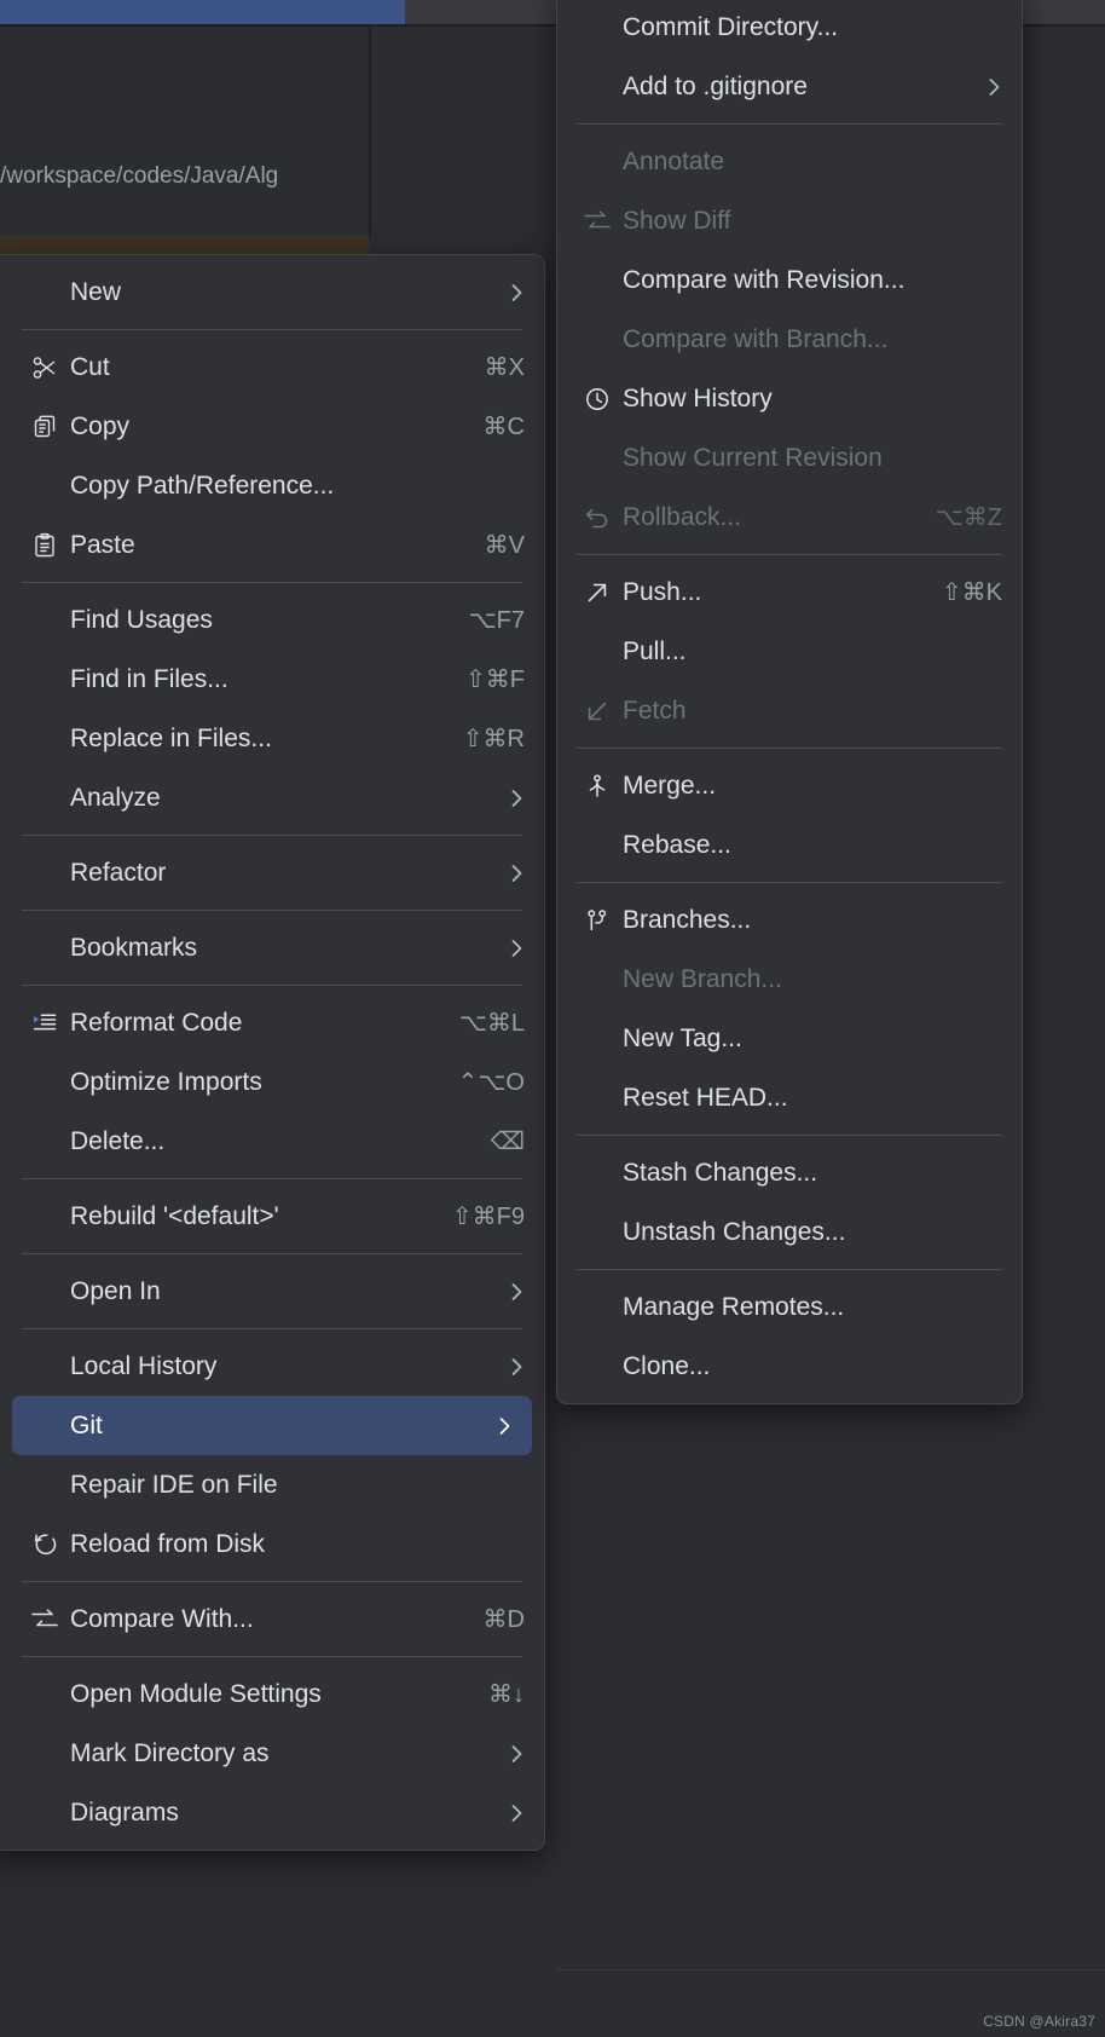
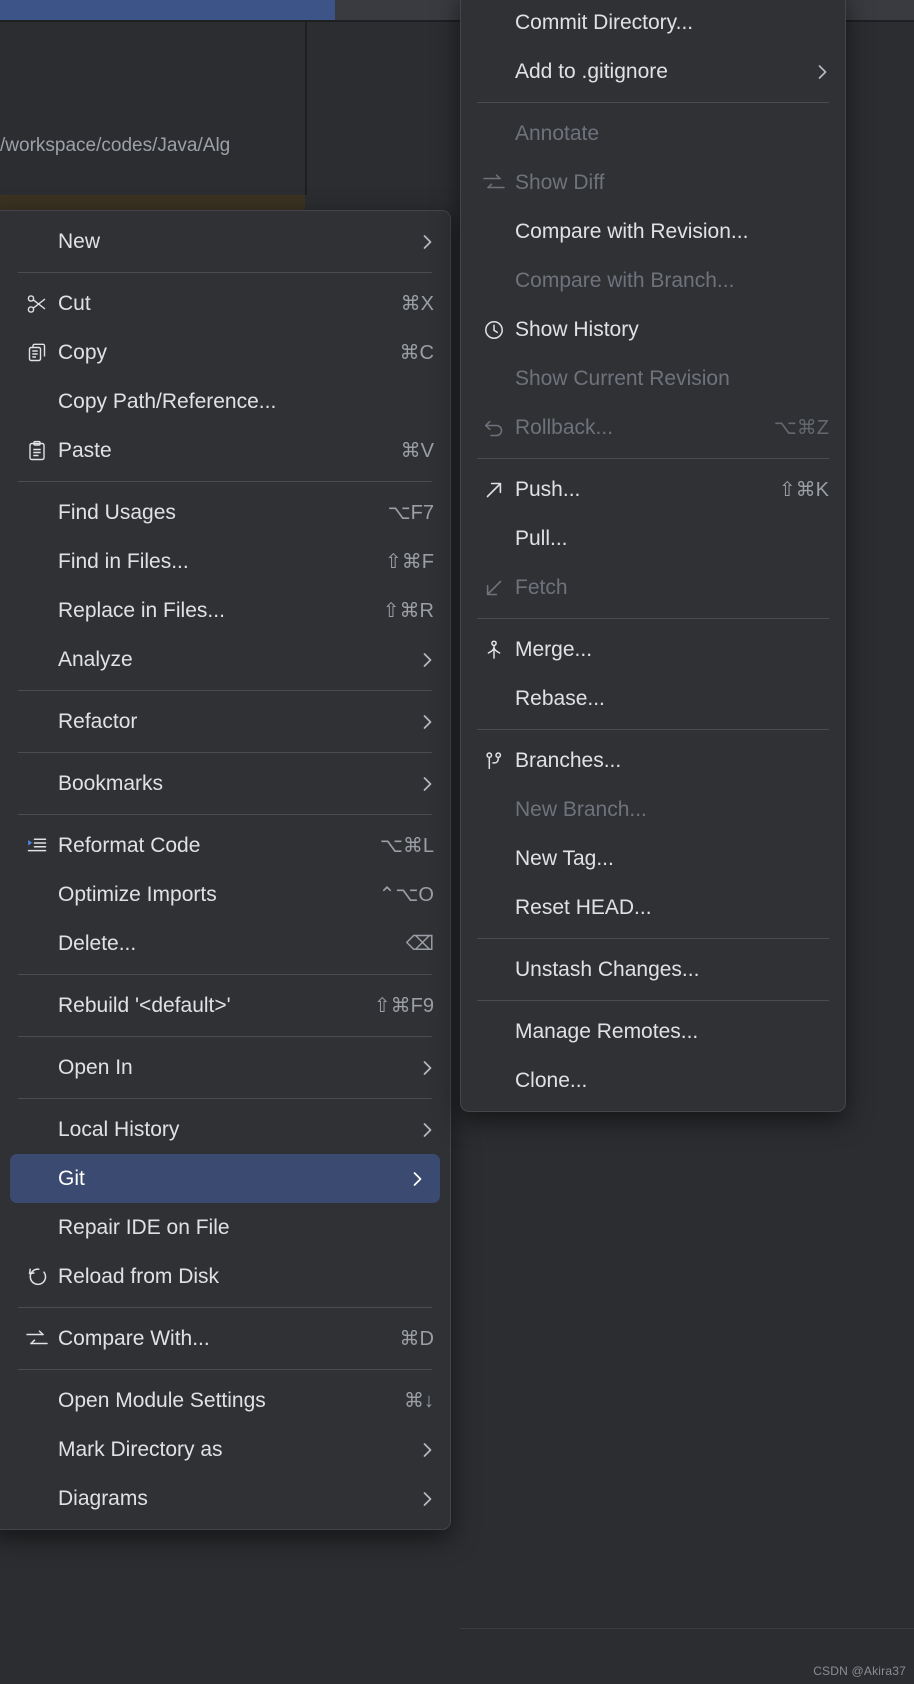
  /workspace/codes/Java/Alg
  CSDN @Akira37
  New
  Cut
  ⌘X
  Copy
  ⌘C
  Copy Path/Reference...
  Paste
  ⌘V
  Find Usages
  ⌥F7
  Find in Files...
  ⇧⌘F
  Replace in Files...
  ⇧⌘R
  Analyze
  Refactor
  Bookmarks
  Reformat Code
  ⌥⌘L
  Optimize Imports
  ⌃⌥O
  Delete...
  ⌫
  Rebuild '<default>'
  ⇧⌘F9
  Open In
  Local History
  Git
  Repair IDE on File
  Reload from Disk
  Compare With...
  ⌘D
  Open Module Settings
  ⌘↓
  Mark Directory as
  Diagrams
  Commit Directory...
  Add to .gitignore
  Annotate
  Show Diff
  Compare with Revision...
  Compare with Branch...
  Show History
  Show Current Revision
  Rollback...
  ⌥⌘Z
  Push...
  ⇧⌘K
  Pull...
  Fetch
  Merge...
  Rebase...
  Branches...
  New Branch...
  New Tag...
  Reset HEAD...
- Stash Changes...
  Unstash Changes...
  Manage Remotes...
  Clone...
